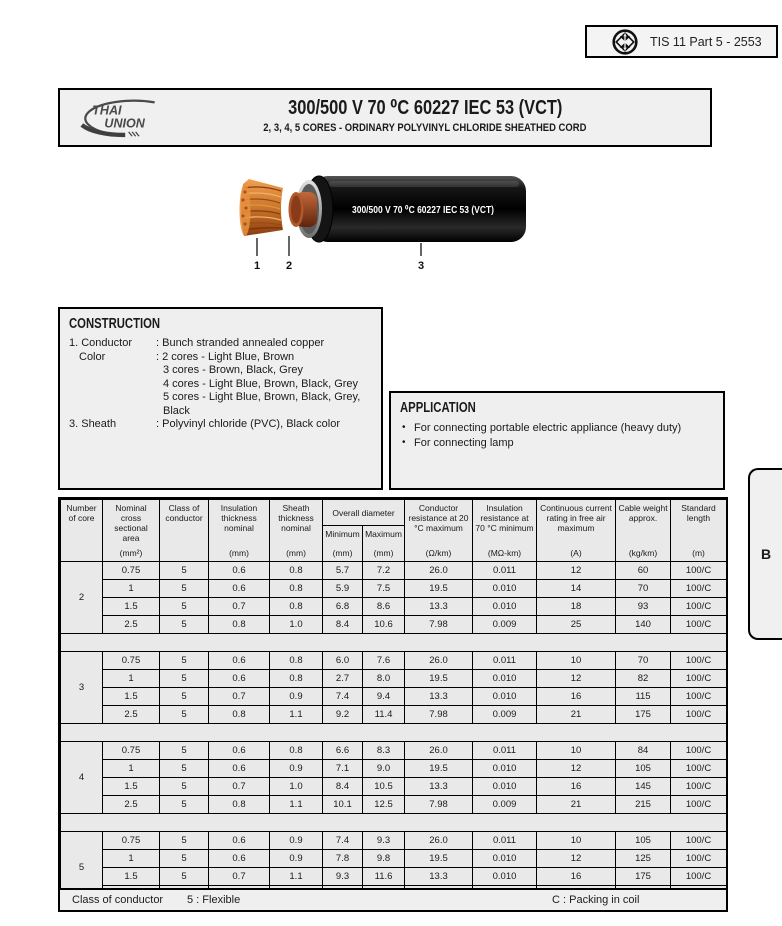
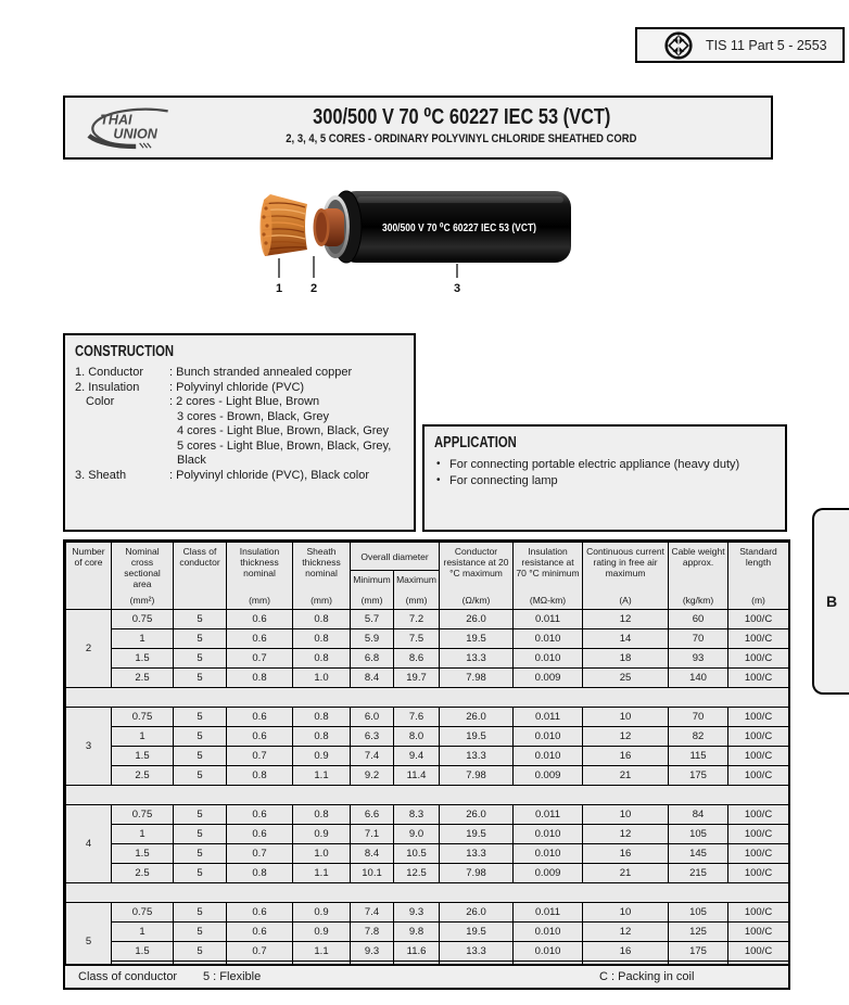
  TIS 11 Part 5 - 2553
  THAI
  UNION
  300/500 V 70 ⁰C 60227 IEC 53 (VCT)
  2, 3, 4, 5 CORES - ORDINARY POLYVINYL CHLORIDE SHEATHED CORD
  300/500 V 70 ⁰C 60227 IEC 53 (VCT)
  1
  2
  3
  CONSTRUCTION
  1. Conductor
  : Bunch stranded annealed copper
+ 2. Insulation
+ : Polyvinyl chloride (PVC)
  Color
  : 2 cores - Light Blue, Brown
  3 cores - Brown, Black, Grey
  4 cores - Light Blue, Brown, Black, Grey
  5 cores - Light Blue, Brown, Black, Grey, Black
  3. Sheath
  : Polyvinyl chloride (PVC), Black color
  APPLICATION
  For connecting portable electric appliance (heavy duty)
  For connecting lamp
  B
  Number of core	Nominal cross sectional area(mm²)	Class of conductor	Insulation thickness nominal(mm)	Sheath thickness nominal(mm)	Overall diameter	Conductor resistance at 20 °C maximum(Ω/km)	Insulation resistance at 70 °C minimum(MΩ-km)	Continuous current rating in free air maximum(A)	Cable weight approx.(kg/km)	Standard length(m)
  Minimum	Maximum
  (mm)	(mm)
  2	0.75	5	0.6	0.8	5.7	7.2	26.0	0.011	12	60	100/C
  1	5	0.6	0.8	5.9	7.5	19.5	0.010	14	70	100/C
  1.5	5	0.7	0.8	6.8	8.6	13.3	0.010	18	93	100/C
- 2.5	5	0.8	1.0	8.4	10.6	7.98	0.009	25	140	100/C
+ 2.5	5	0.8	1.0	8.4	19.7	7.98	0.009	25	140	100/C
  3	0.75	5	0.6	0.8	6.0	7.6	26.0	0.011	10	70	100/C
- 1	5	0.6	0.8	2.7	8.0	19.5	0.010	12	82	100/C
+ 1	5	0.6	0.8	6.3	8.0	19.5	0.010	12	82	100/C
  1.5	5	0.7	0.9	7.4	9.4	13.3	0.010	16	115	100/C
  2.5	5	0.8	1.1	9.2	11.4	7.98	0.009	21	175	100/C
  4	0.75	5	0.6	0.8	6.6	8.3	26.0	0.011	10	84	100/C
  1	5	0.6	0.9	7.1	9.0	19.5	0.010	12	105	100/C
  1.5	5	0.7	1.0	8.4	10.5	13.3	0.010	16	145	100/C
  2.5	5	0.8	1.1	10.1	12.5	7.98	0.009	21	215	100/C
  5	0.75	5	0.6	0.9	7.4	9.3	26.0	0.011	10	105	100/C
  1	5	0.6	0.9	7.8	9.8	19.5	0.010	12	125	100/C
  1.5	5	0.7	1.1	9.3	11.6	13.3	0.010	16	175	100/C
  Class of conductor
  5 : Flexible
  C : Packing in coil
